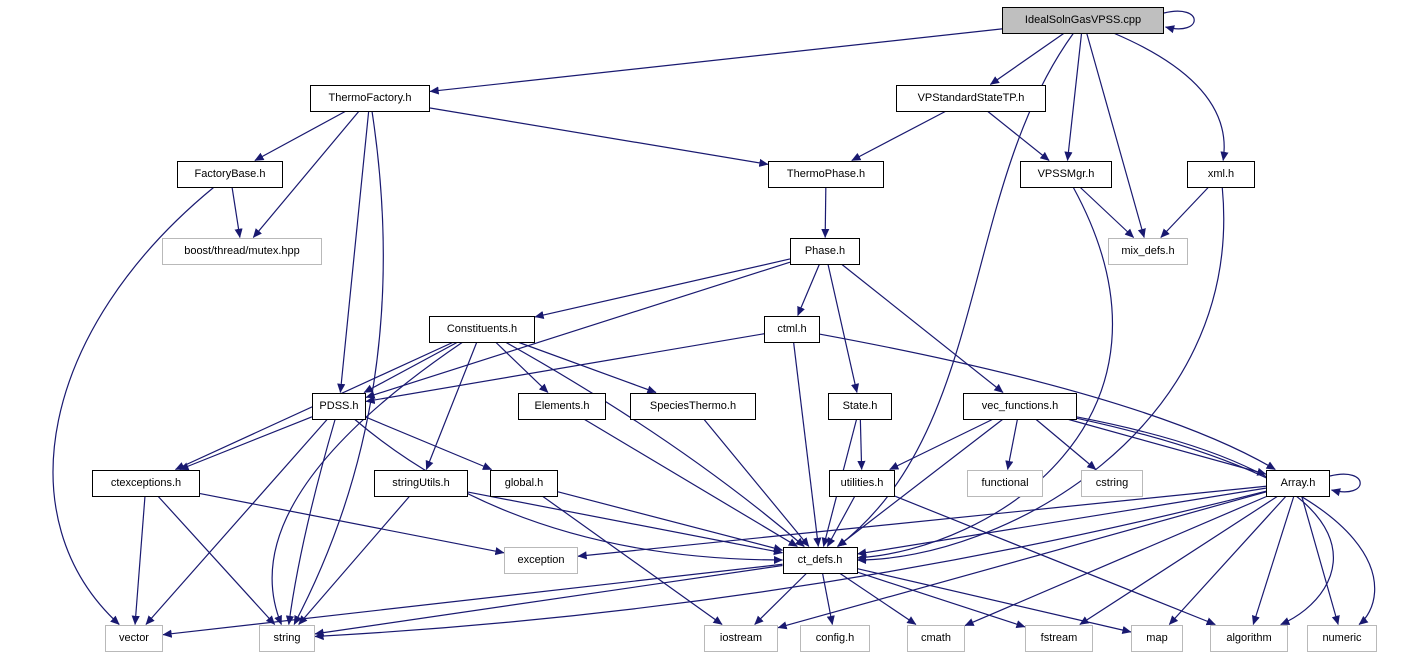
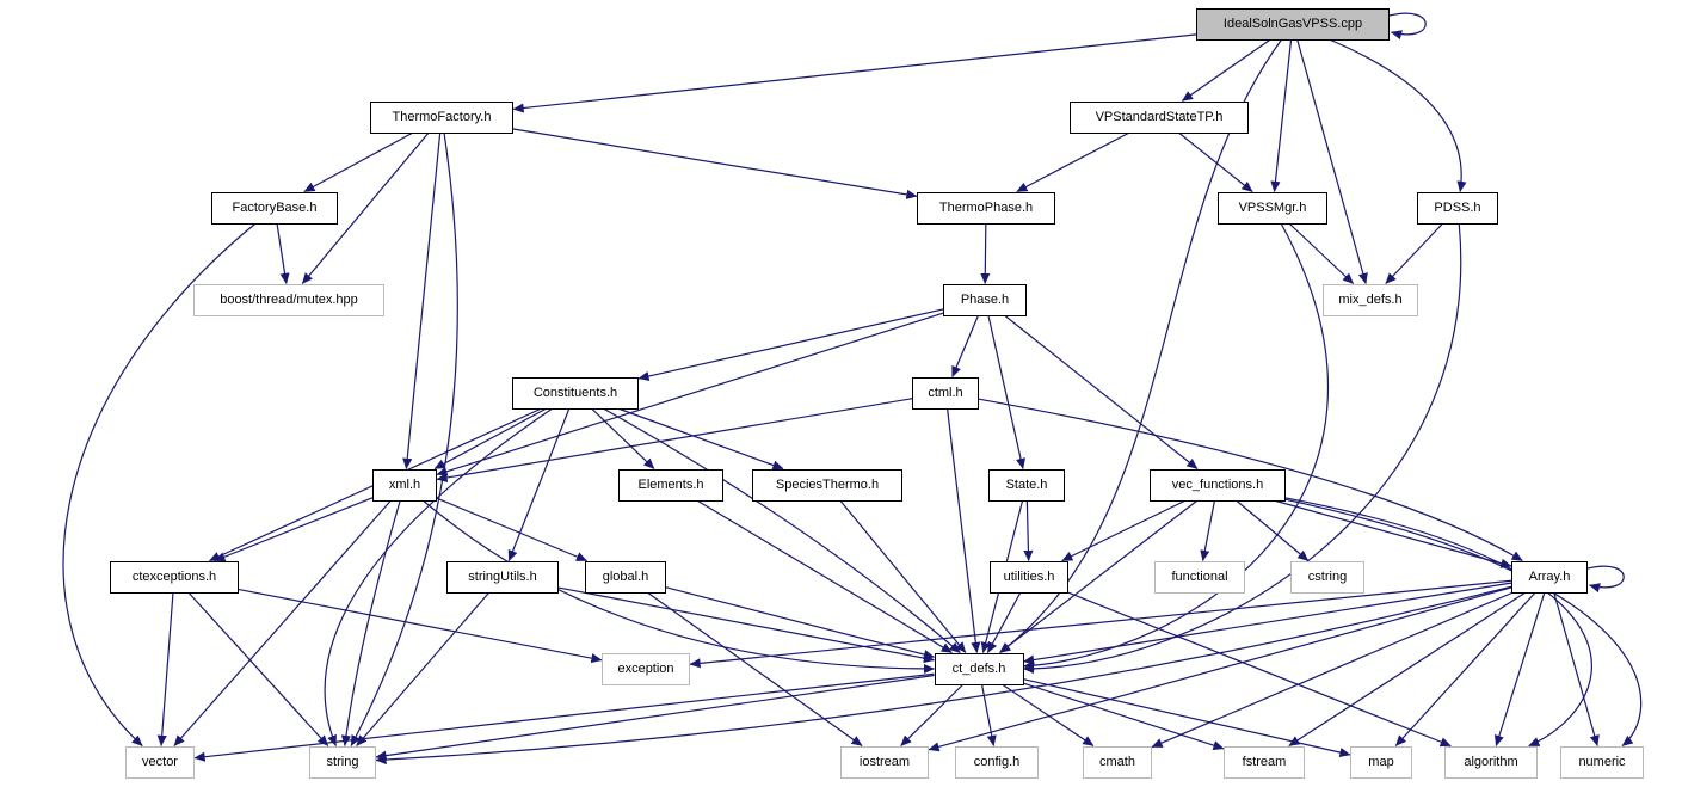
  IdealSolnGasVPSS.cpp
  ThermoFactory.h
  VPStandardStateTP.h
  FactoryBase.h
  ThermoPhase.h
  VPSSMgr.h
- xml.h
+ PDSS.h
  boost/thread/mutex.hpp
  Phase.h
  mix_defs.h
  Constituents.h
  ctml.h
- PDSS.h
+ xml.h
  Elements.h
  SpeciesThermo.h
  State.h
  vec_functions.h
  ctexceptions.h
  stringUtils.h
  global.h
  utilities.h
  functional
  cstring
  Array.h
  exception
  ct_defs.h
  vector
  string
  iostream
  config.h
  cmath
  fstream
  map
  algorithm
  numeric
